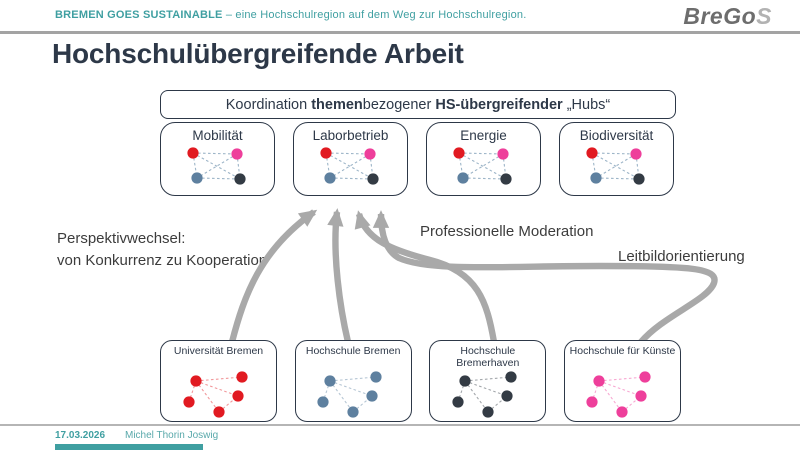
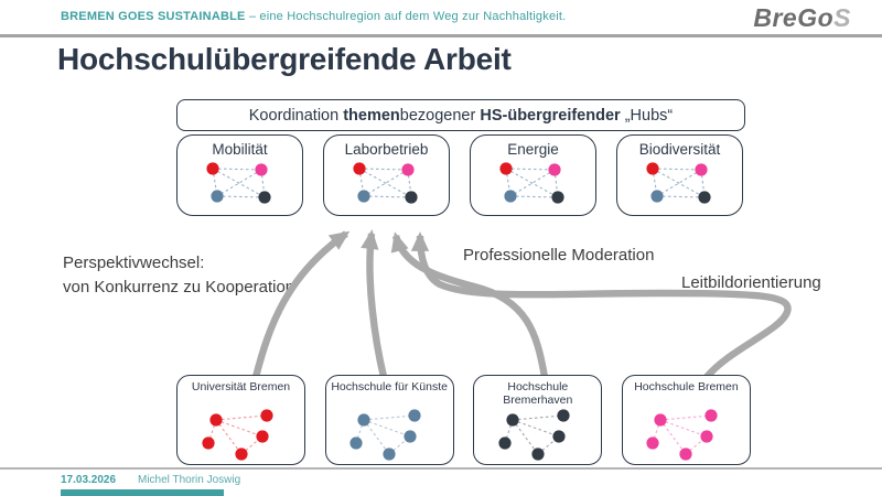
- BREMEN GOES SUSTAINABLE – eine Hochschulregion auf dem Weg zur Hochschulregion.
+ BREMEN GOES SUSTAINABLE – eine Hochschulregion auf dem Weg zur Nachhaltigkeit.
  BreGoS
  Hochschulübergreifende Arbeit
  Koordination themenbezogener HS-übergreifender „Hubs“
  Mobilität
  Laborbetrieb
  Energie
  Biodiversität
  Perspektivwechsel:
  von Konkurrenz zu Kooperatio
  Professionelle Moderation
  Leitbildorientierung
  Universität Bremen
- Hochschule Bremen
+ Hochschule für Künste
  Hochschule
  Bremerhaven
- Hochschule für Künste
+ Hochschule Bremen
  17.03.2026
  Michel Thorin Joswig
